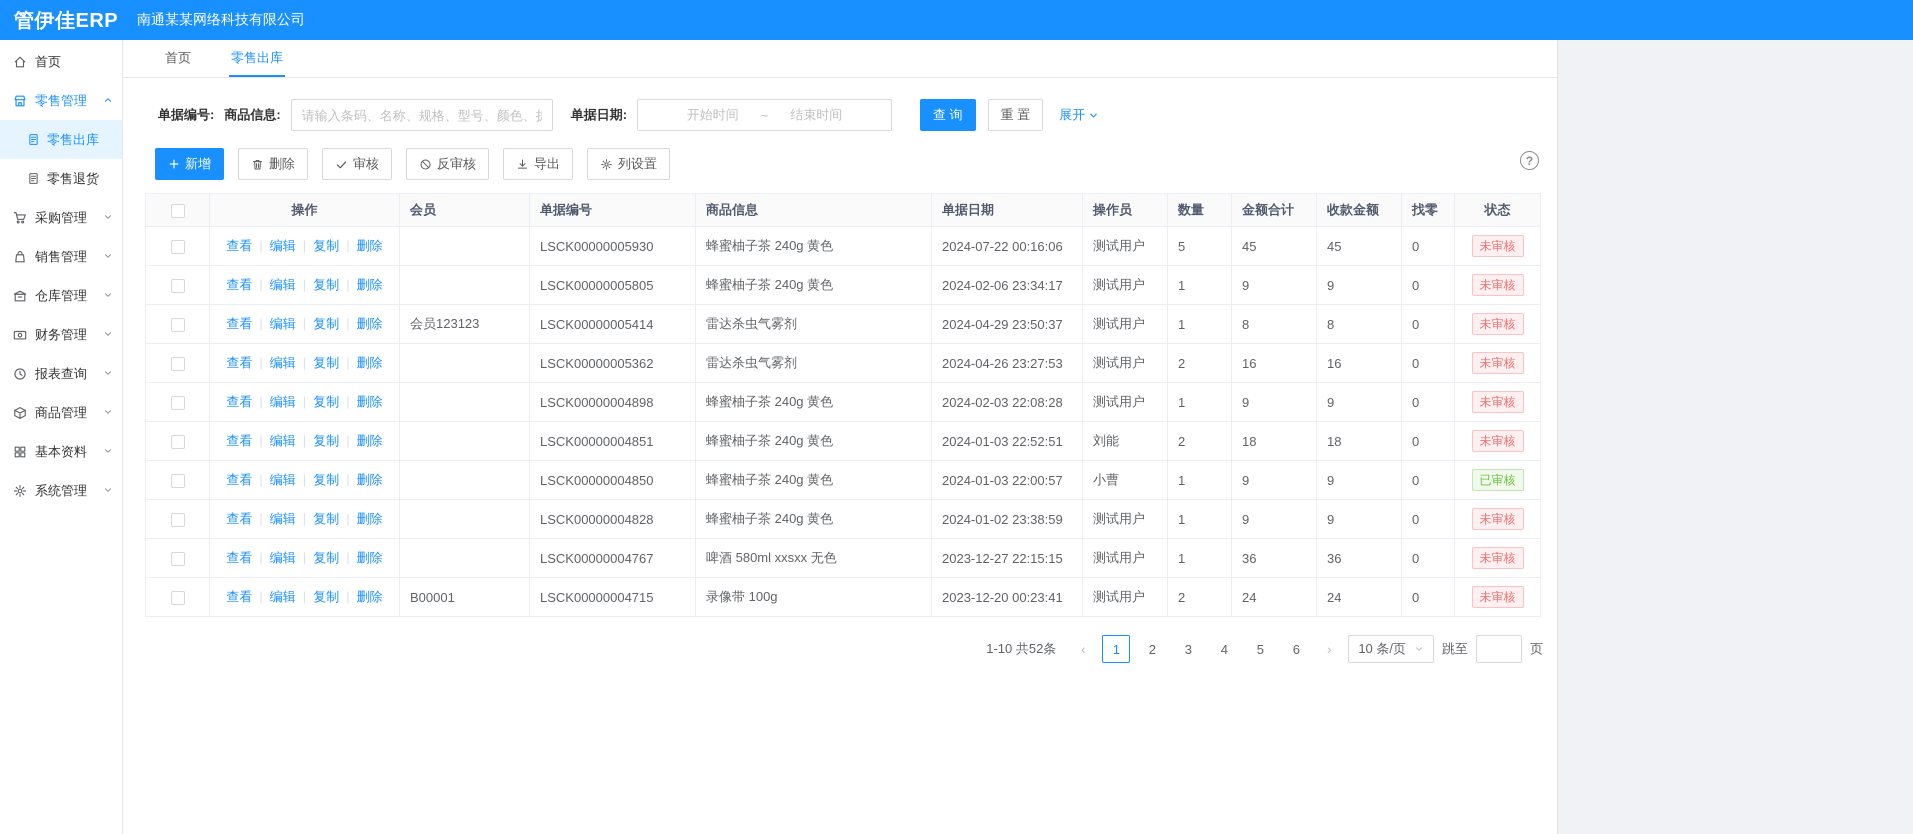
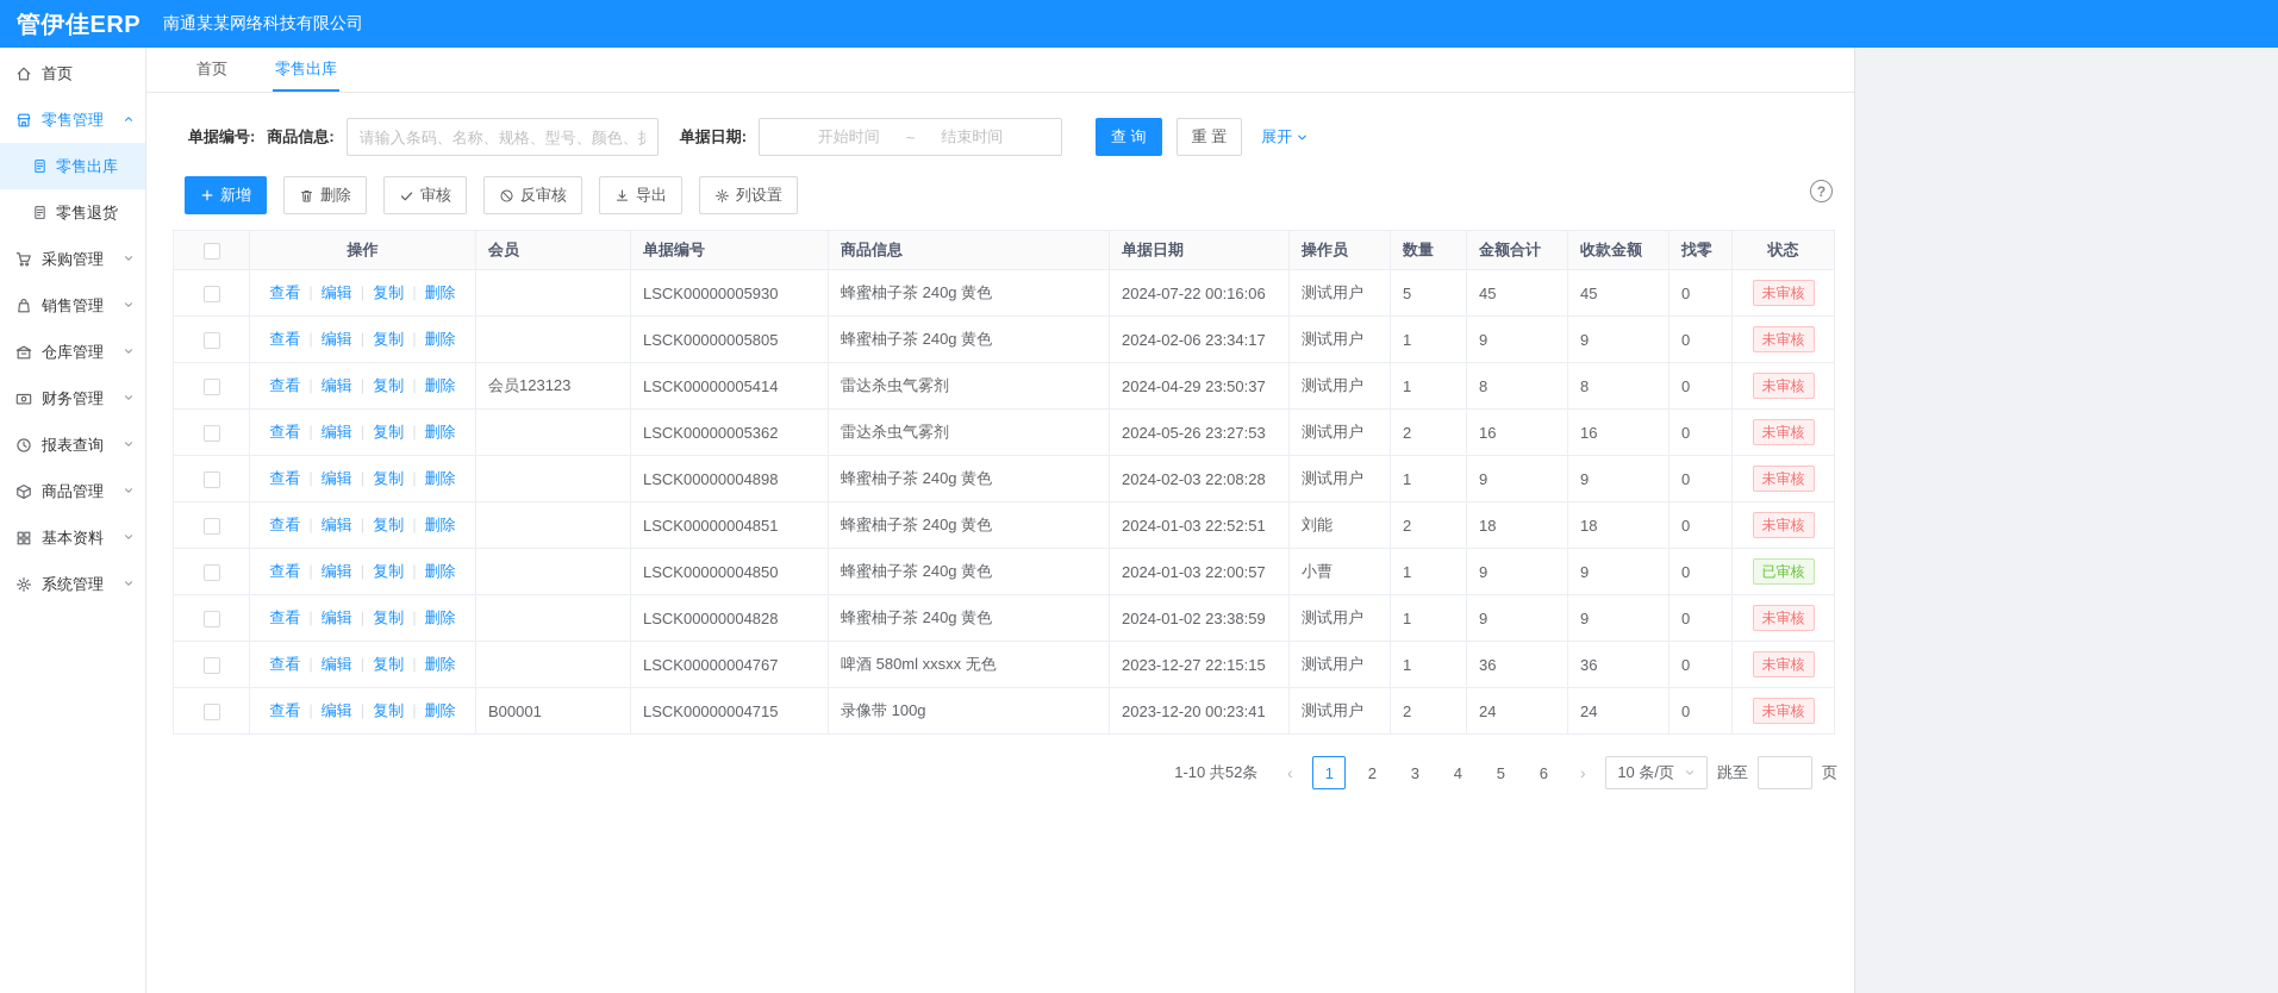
  管伊佳ERP
  南通某某网络科技有限公司
  首页
  零售管理
  零售出库
  零售退货
  采购管理
  销售管理
  仓库管理
  财务管理
  报表查询
  商品管理
  基本资料
  系统管理
  首页
  零售出库
  单据编号:
  商品信息:
  请输入条码、名称、规格、型号、颜色、
  单据日期:
  开始时间
  ~
  结束时间
  查 询
  重 置
  展开
  新增
  删除
  审核
  反审核
  导出
  列设置
  ?
  	操作	会员	单据编号	商品信息	单据日期	操作员	数量	金额合计	收款金额	找零	状态
  	查看 编辑 | 复制 删除		LSCK00000005930	蜂蜜柚子茶 240g 黄色	2024-07-22 00:16:06	测试用户	5	45	45	0	未审核
  	查看 编辑 | 复制 删除		LSCK00000005805	蜂蜜柚子茶 240g 黄色	2024-02-06 23:34:17	测试用户	1	9	9	0	未审核
  	查看 编辑 | 复制 删除	会员123123	LSCK00000005414	雷达杀虫气雾剂	2024-04-29 23:50:37	测试用户	1	8	8	0	未审核
- 	查看 编辑 | 复制 删除		LSCK00000005362	雷达杀虫气雾剂	2024-04-26 23:27:53	测试用户	2	16	16	0	未审核
+ 	查看 编辑 | 复制 删除		LSCK00000005362	雷达杀虫气雾剂	2024-05-26 23:27:53	测试用户	2	16	16	0	未审核
  	查看 编辑 | 复制 删除		LSCK00000004898	蜂蜜柚子茶 240g 黄色	2024-02-03 22:08:28	测试用户	1	9	9	0	未审核
  	查看 编辑 | 复制 删除		LSCK00000004851	蜂蜜柚子茶 240g 黄色	2024-01-03 22:52:51	刘能	2	18	18	0	未审核
  	查看 编辑 | 复制 删除		LSCK00000004850	蜂蜜柚子茶 240g 黄色	2024-01-03 22:00:57	小曹	1	9	9	0	已审核
  	查看 编辑 | 复制 删除		LSCK00000004828	蜂蜜柚子茶 240g 黄色	2024-01-02 23:38:59	测试用户	1	9	9	0	未审核
  	查看 编辑 | 复制 删除		LSCK00000004767	啤酒 580ml xxsxx 无色	2023-12-27 22:15:15	测试用户	1	36	36	0	未审核
  	查看 编辑 | 复制 删除	B00001	LSCK00000004715	录像带 100g	2023-12-20 00:23:41	测试用户	2	24	24	0	未审核
  1-10 共52条
  ‹
  1
  2
  3
  4
  5
  6
  ›
  10 条/页
  跳至
  页
